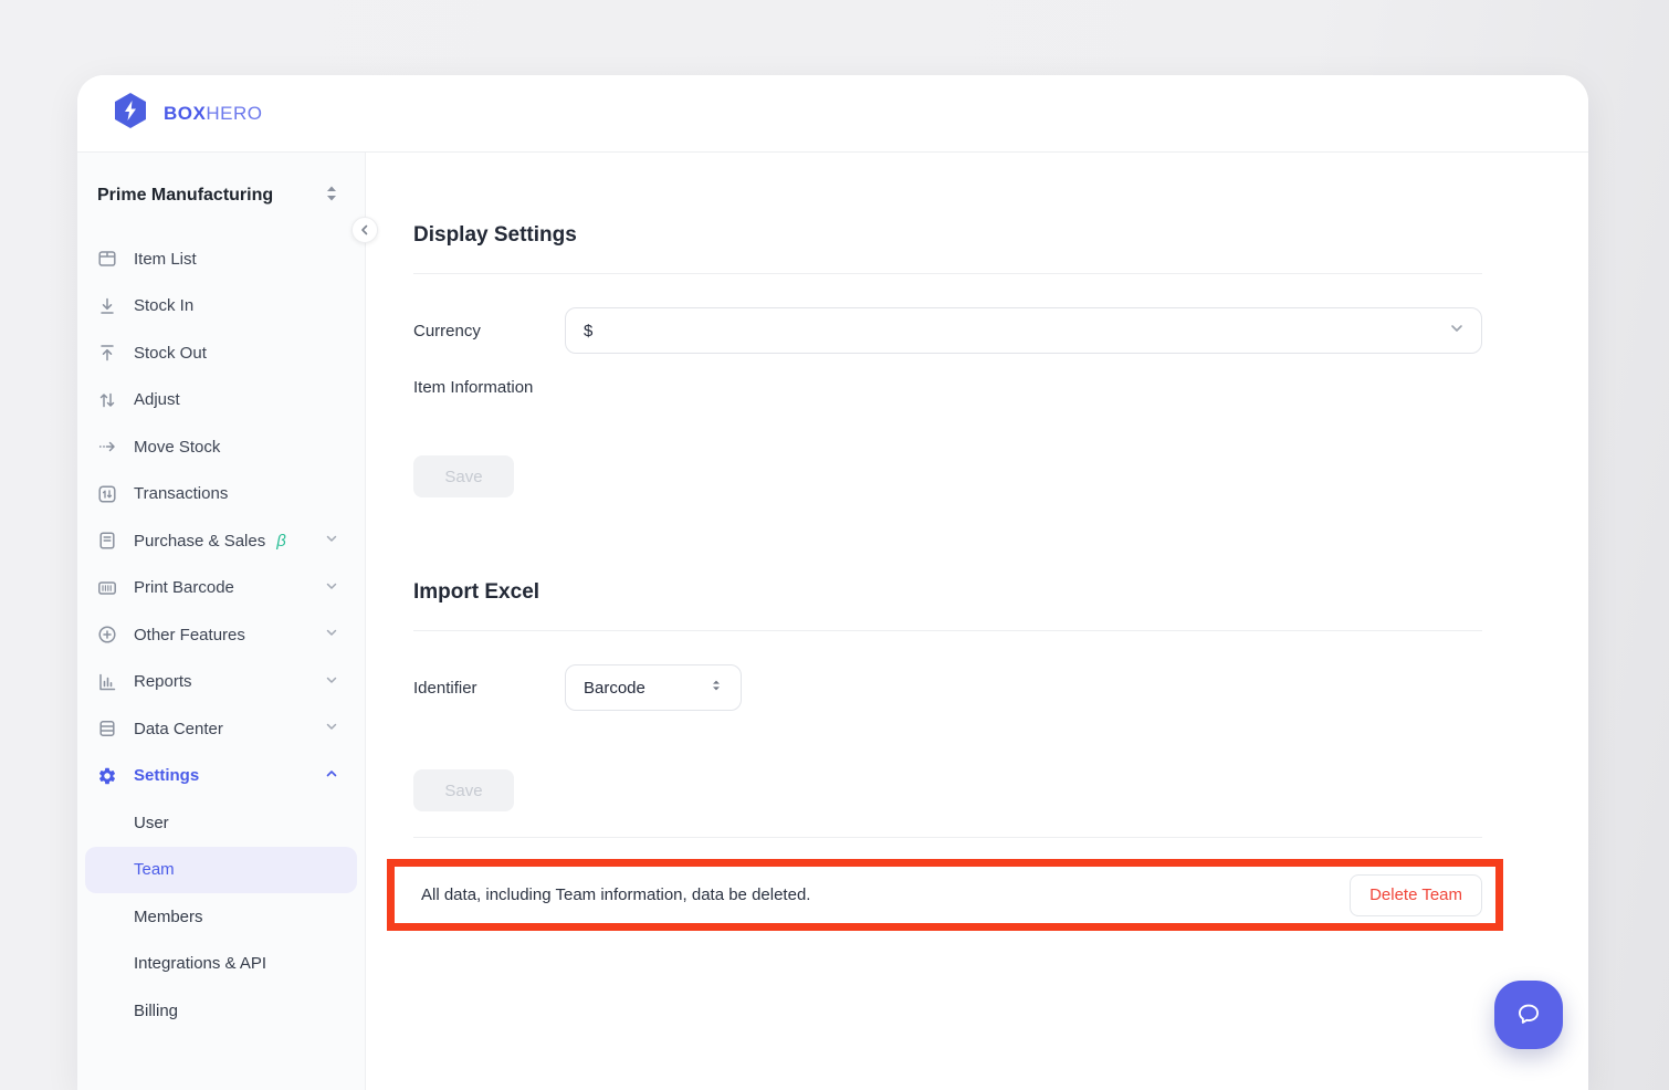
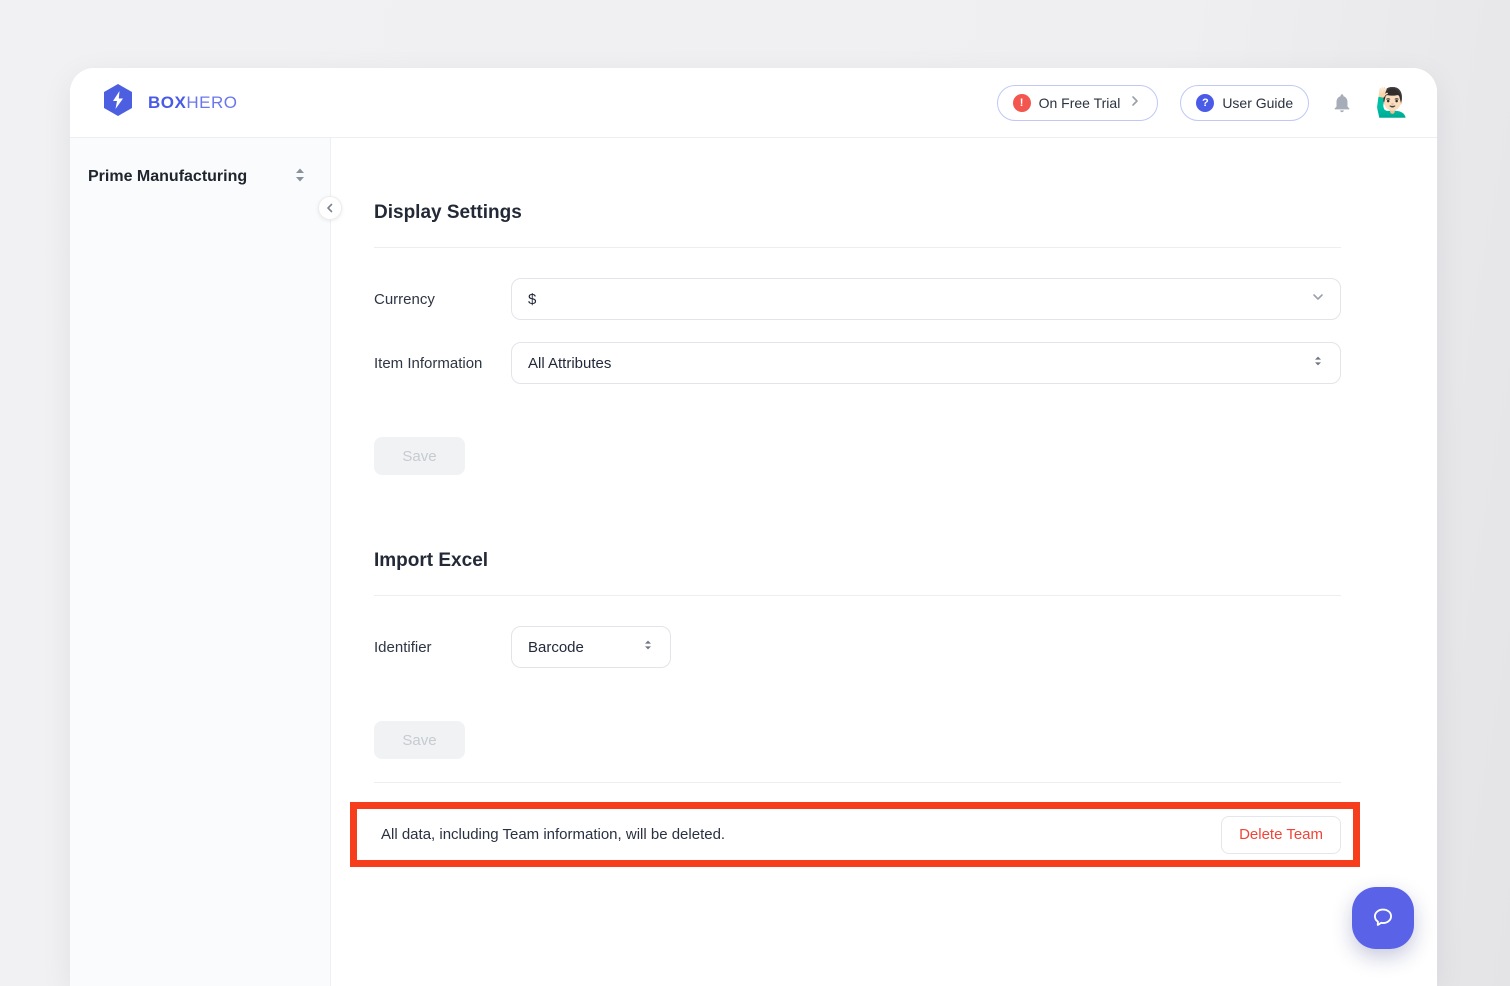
  BOXHERO
+ !
+ On Free Trial
+ ?
+ User Guide
+ 🙋🏻‍♂️
  Prime Manufacturing
- Item List
- Stock In
- Stock Out
- Adjust
- Move Stock
- Transactions
- Purchase & Sales
- β
- Print Barcode
- Other Features
- Reports
- Data Center
- Settings
- User
- Team
- Members
- Integrations & API
- Billing
  Display Settings
  Currency
  $
  Item Information
+ All Attributes
  Save
  Import Excel
  Identifier
  Barcode
  Save
- All data, including Team information, data be deleted.
+ All data, including Team information, will be deleted.
  Delete Team
